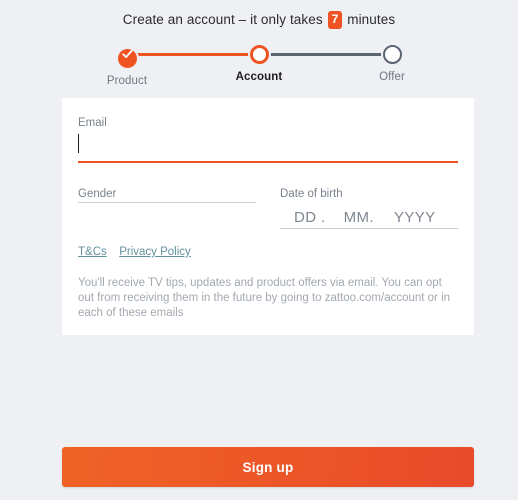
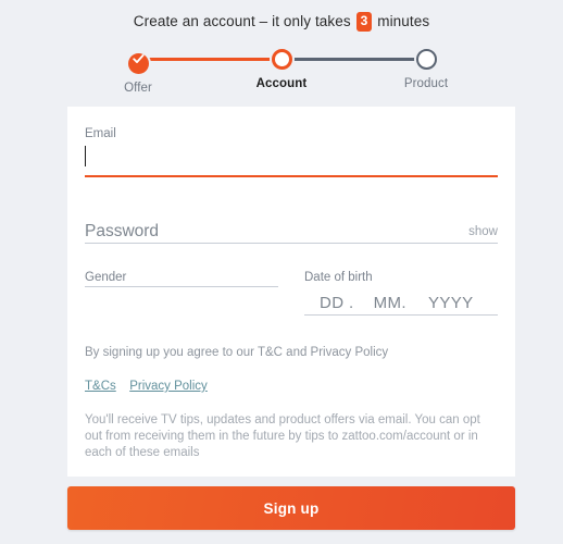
- Create an account – it only takes 7 minutes
+ Create an account – it only takes 3 minutes
- Product
+ Offer
  Account
- Offer
+ Product
  Email
+ Password
+ show
  Gender
  Date of birth
  DD .
  MM.
  YYYY
+ By signing up you agree to our T&C and Privacy Policy
  T&Cs Privacy Policy
- You'll receive TV tips, updates and product offers via email. You can opt out from receiving them in the future by going to zattoo.com/account or in each of these emails
+ You'll receive TV tips, updates and product offers via email. You can opt out from receiving them in the future by tips to zattoo.com/account or in each of these emails
  Sign up
